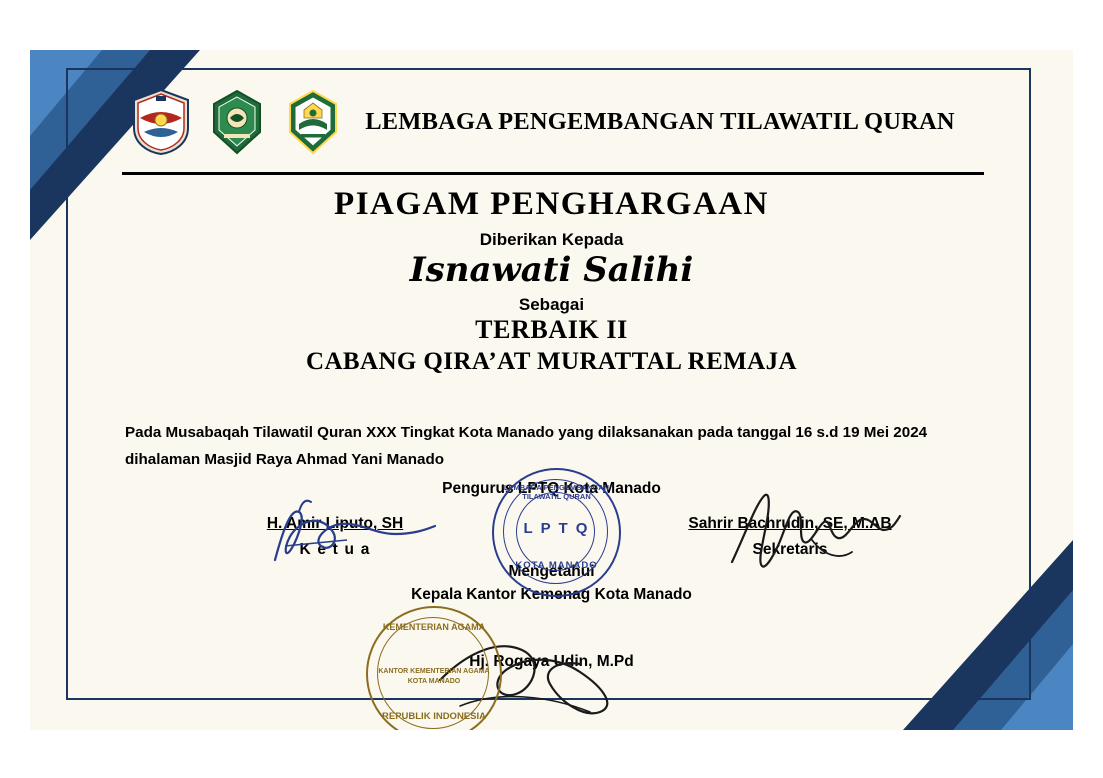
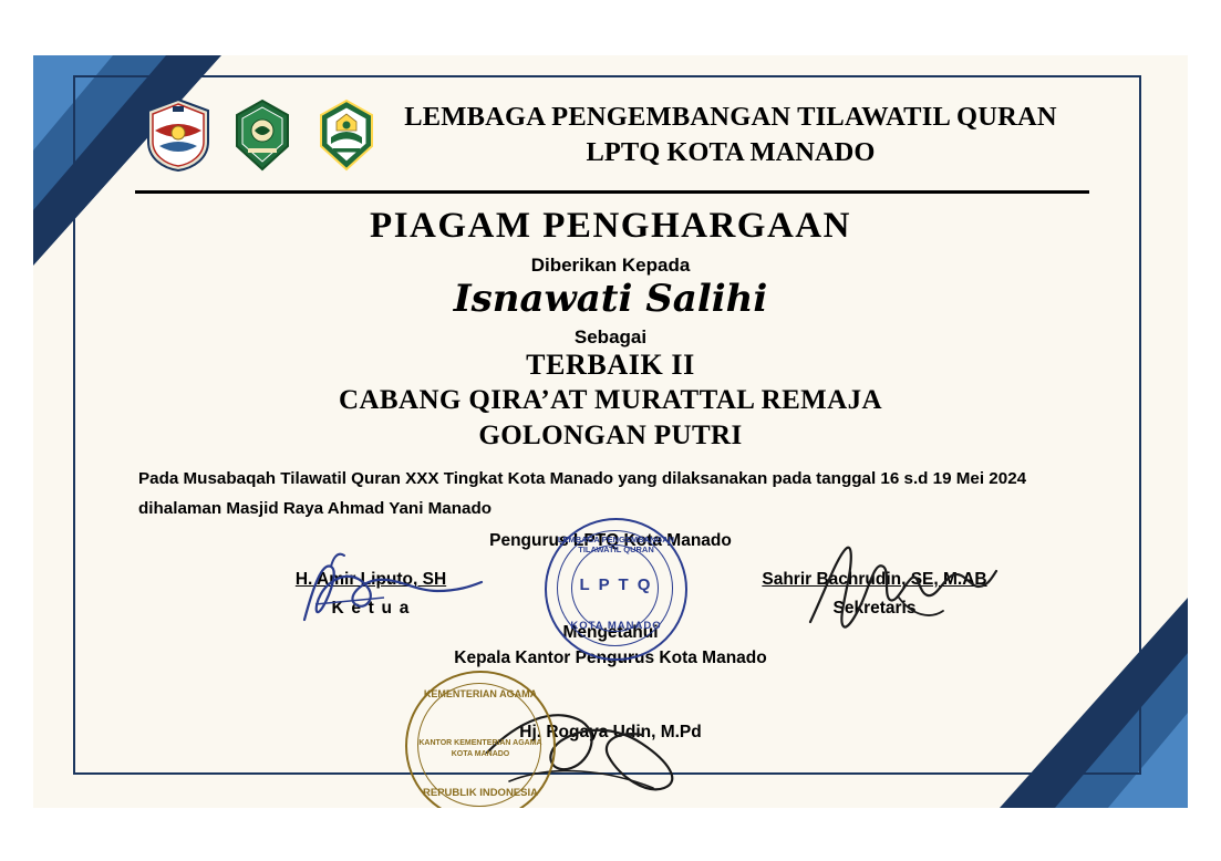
  LEMBAGA PENGEMBANGAN TILAWATIL QURAN
+ LPTQ KOTA MANADO
  PIAGAM PENGHARGAAN
  Diberikan Kepada
  Isnawati Salihi
  Sebagai
  TERBAIK II
  CABANG QIRA’AT MURATTAL REMAJA
+ GOLONGAN PUTRI
  Pada Musabaqah Tilawatil Quran XXX Tingkat Kota Manado yang dilaksanakan pada tanggal 16 s.d 19 Mei 2024 dihalaman Masjid Raya Ahmad Yani Manado
  Pengurus LPTQ Kota Manado
  H. Air Liuto, SH
  K e t u a
  Sahrir Bachrdin,E, M.B
  Seretaris
  Mengetahui
- Kepala Kantor Kemenag Kota Manado
+ Kepala Kantor Pengurus Kota Manado
  Hj. Rogyadin, M.Pd
  LEMBAGA PENGEMBANGAN TILAWATIL QURAN
  L P T Q
  KOTA MANADO
  KEMENTERIAN AGAMA
  REPUBLIK INDONESIA
